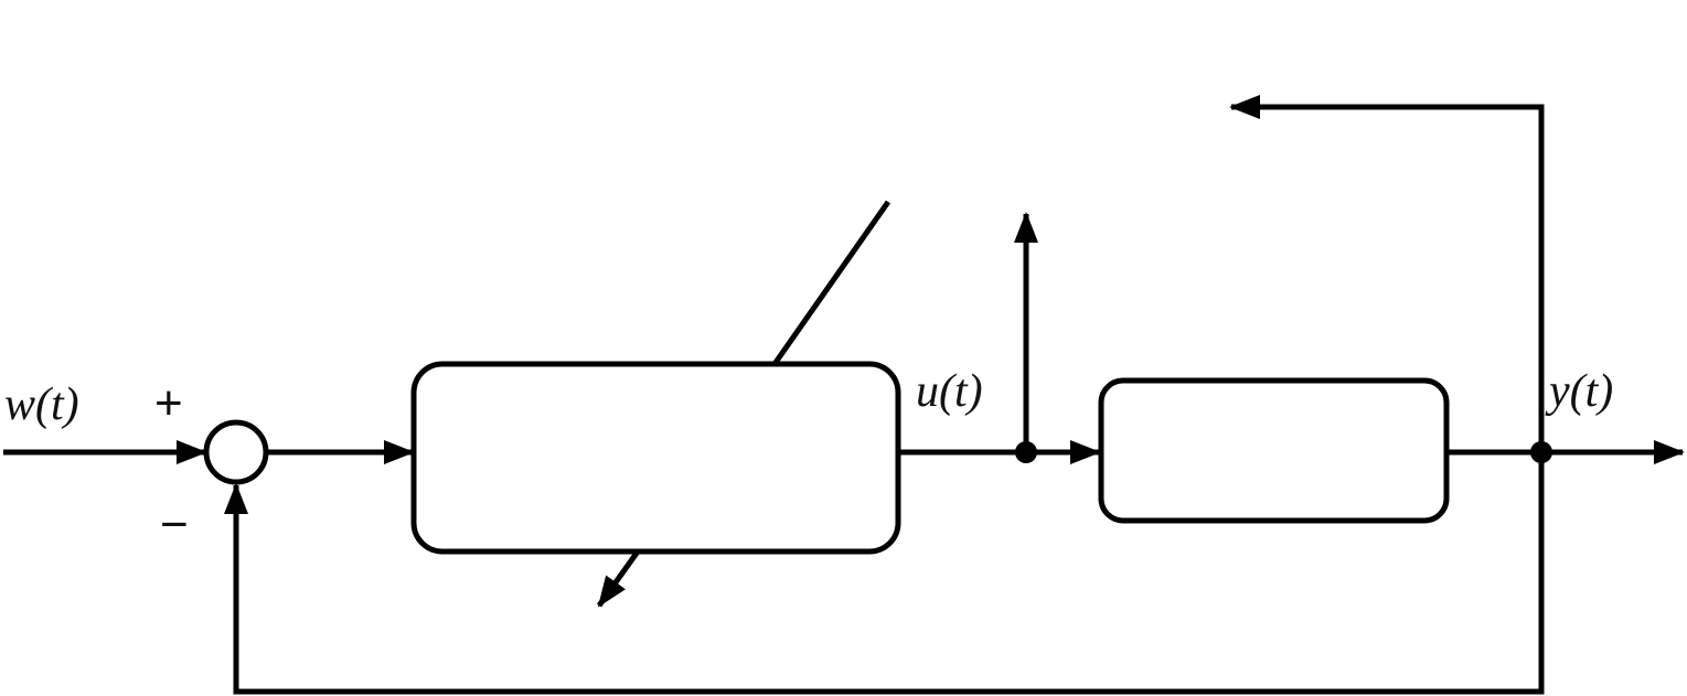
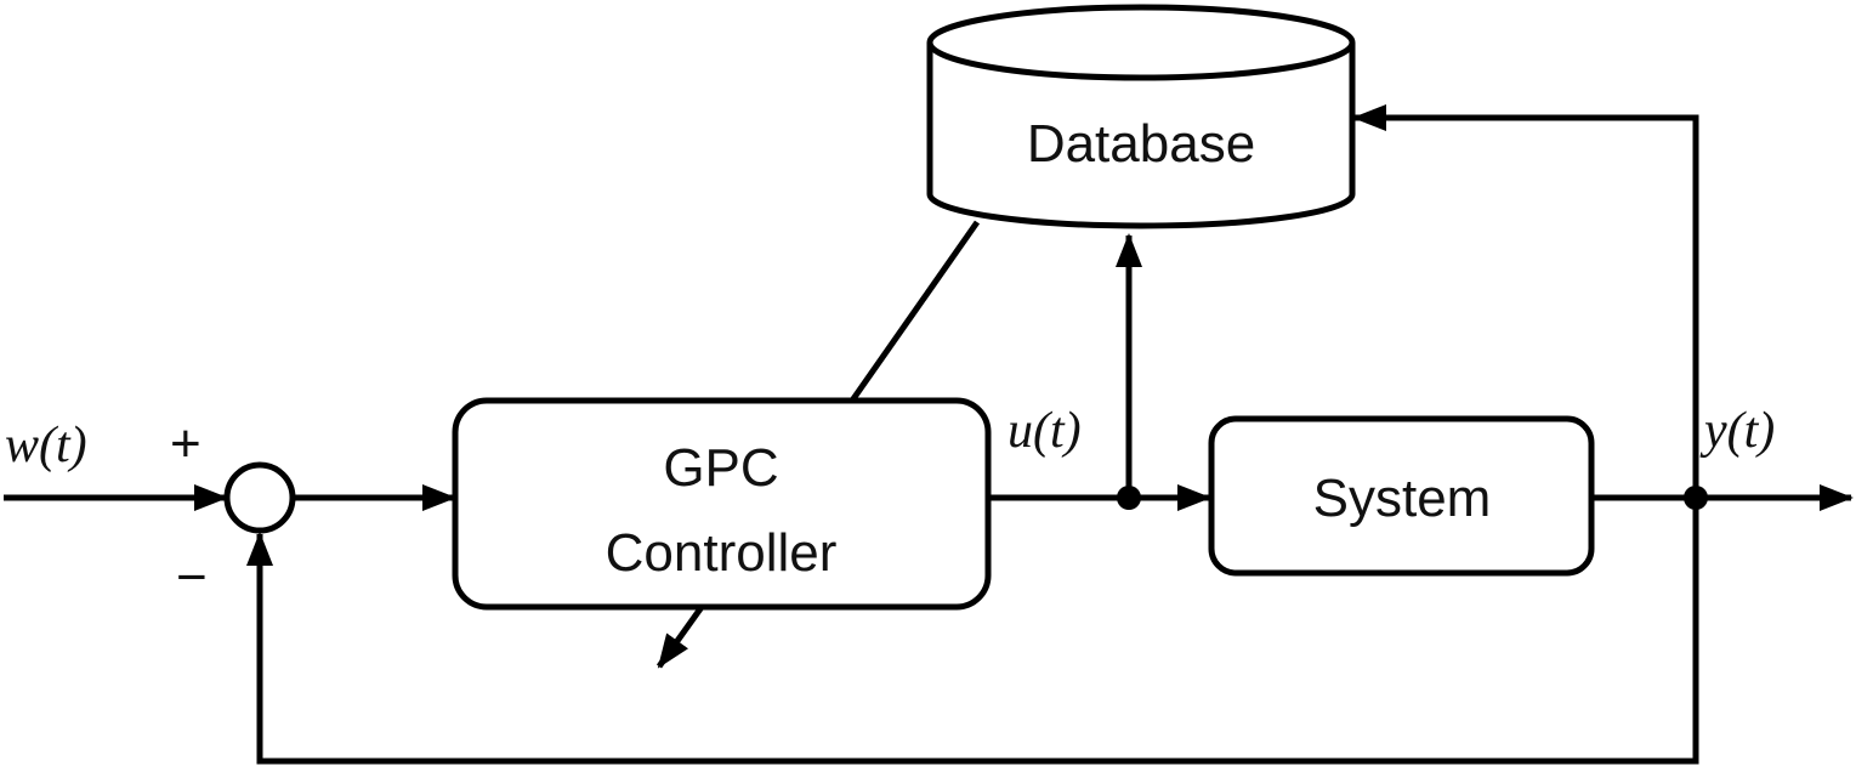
+ Database
+ GPC
+ Controller
+ System
  +
  −
  w(t)
  u(t)
  y(t)
